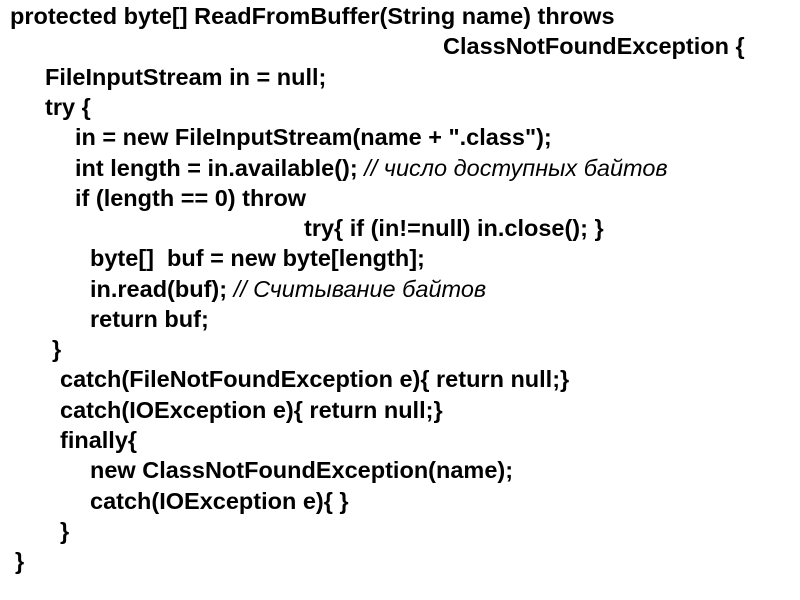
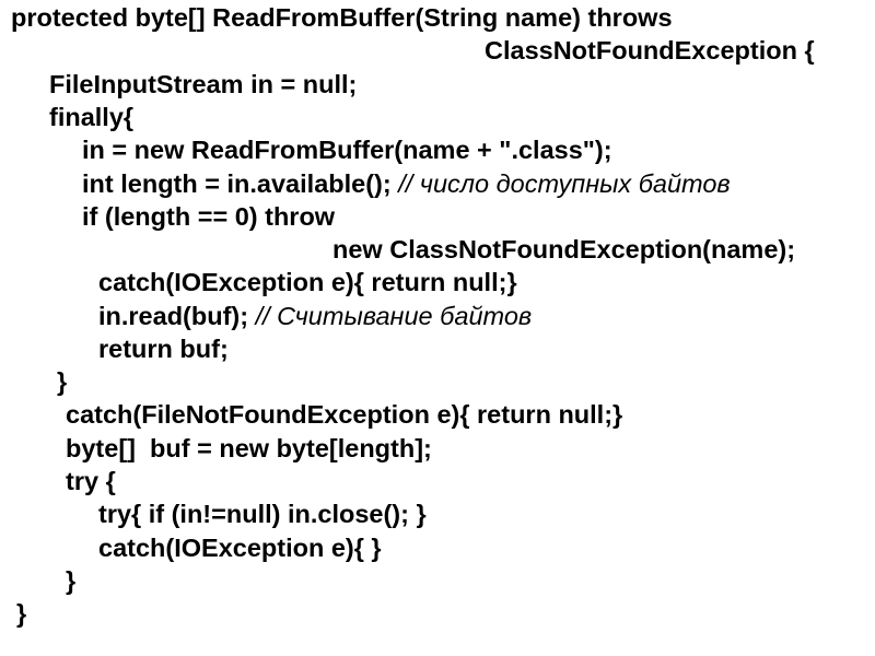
  protected byte[] ReadFromBuffer(String name) throws
  ClassNotFoundException {
  FileInputStream in = null;
- try {
+ finally{
- in = new FileInputStream(name + ".class");
+ in = new ReadFromBuffer(name + ".class");
  int length = in.available(); // число доступных байтов
  if (length == 0) throw
- try{ if (in!=null) in.close(); }
+ new ClassNotFoundException(name);
- byte[] buf = new byte[length];
+ catch(IOException e){ return null;}
  in.read(buf); // Считывание байтов
  return buf;
  }
  catch(FileNotFoundException e){ return null;}
- catch(IOException e){ return null;}
+ byte[] buf = new byte[length];
- finally{
+ try {
- new ClassNotFoundException(name);
+ try{ if (in!=null) in.close(); }
  catch(IOException e){ }
  }
  }
